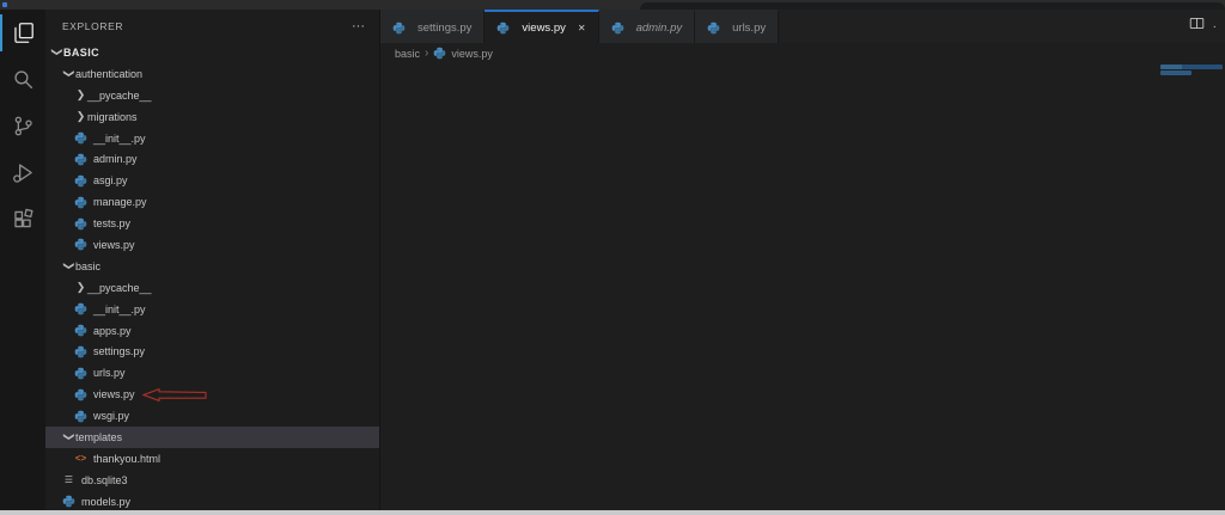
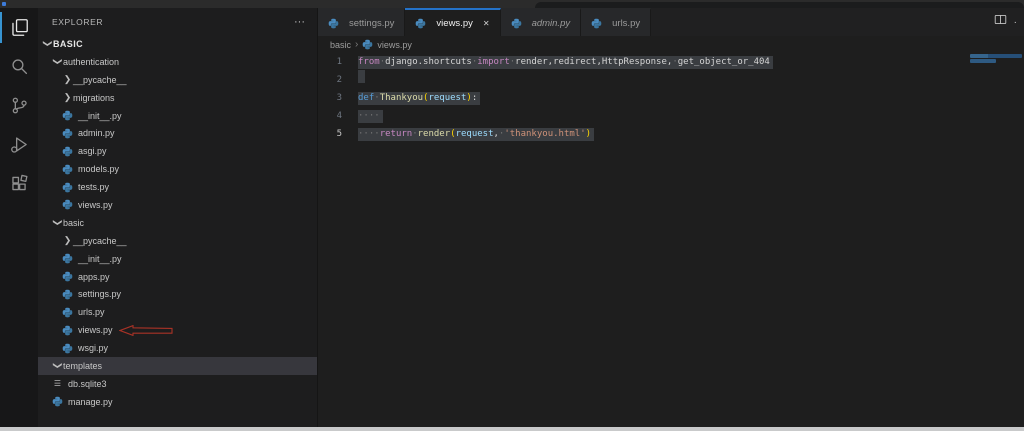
  EXPLORER
  ···
  BASIC
  authentication
  ❯
  __pycache__
  ❯
  migrations
  __init__.py
  admin.py
  asgi.py
- manage.py
+ models.py
  tests.py
  views.py
  basic
  ❯
  __pycache__
  __init__.py
  apps.py
  settings.py
  urls.py
  views.py
  wsgi.py
  templates
- <>
- thankyou.html
  ☰
  db.sqlite3
- models.py
+ manage.py
  settings.py
  views.py
  ✕
  admin.py
  urls.py
  ·
  basic
  ›
  views.py
+ 1
+ from·django.shortcuts·import·render,redirect,HttpResponse,·get_object_or_404
+ 2
+ 3
+ def·Thankyou(request):
+ 4
+ ····
+ 5
+ ····return·render(request,·'thankyou.html')
